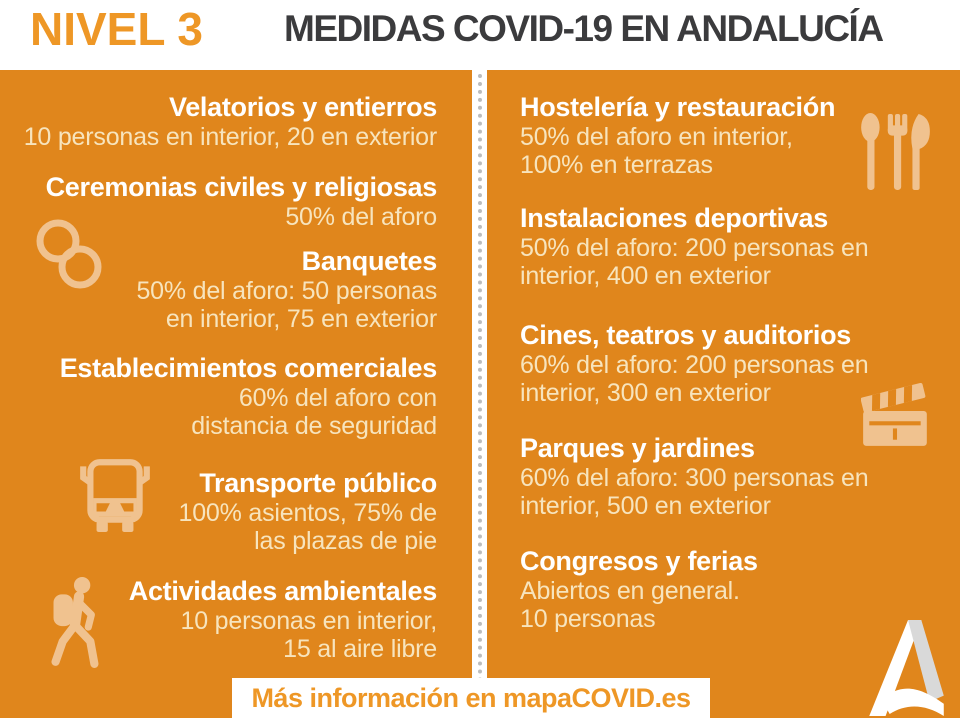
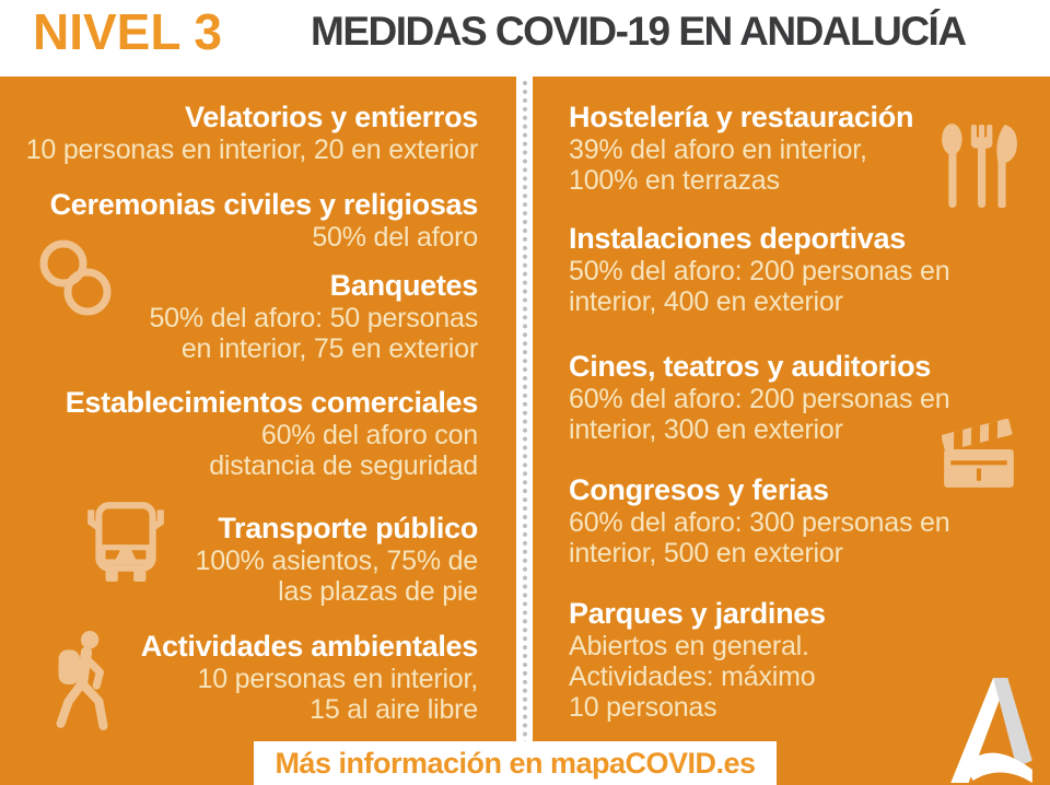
  NIVEL 3
  MEDIDAS COVID-19 EN ANDALUCÍA
  Velatorios y entierros
  10 personas en interior, 20 en exterior
  Ceremonias civiles y religiosas
  50% del aforo
  Banquetes
  50% del aforo: 50 personas
  en interior, 75 en exterior
  Establecimientos comerciales
  60% del aforo con
  distancia de seguridad
  Transporte público
  100% asientos, 75% de
  las plazas de pie
  Actividades ambientales
  10 personas en interior,
  15 al aire libre
  Hostelería y restauración
- 50% del aforo en interior,
+ 39% del aforo en interior,
  100% en terrazas
  Instalaciones deportivas
  50% del aforo: 200 personas en
  interior, 400 en exterior
  Cines, teatros y auditorios
  60% del aforo: 200 personas en
  interior, 300 en exterior
- Parques y jardines
+ Congresos y ferias
  60% del aforo: 300 personas en
  interior, 500 en exterior
- Congresos y ferias
+ Parques y jardines
  Abiertos en general.
+ Actividades: máximo
  10 personas
  Más información en mapaCOVID.es
